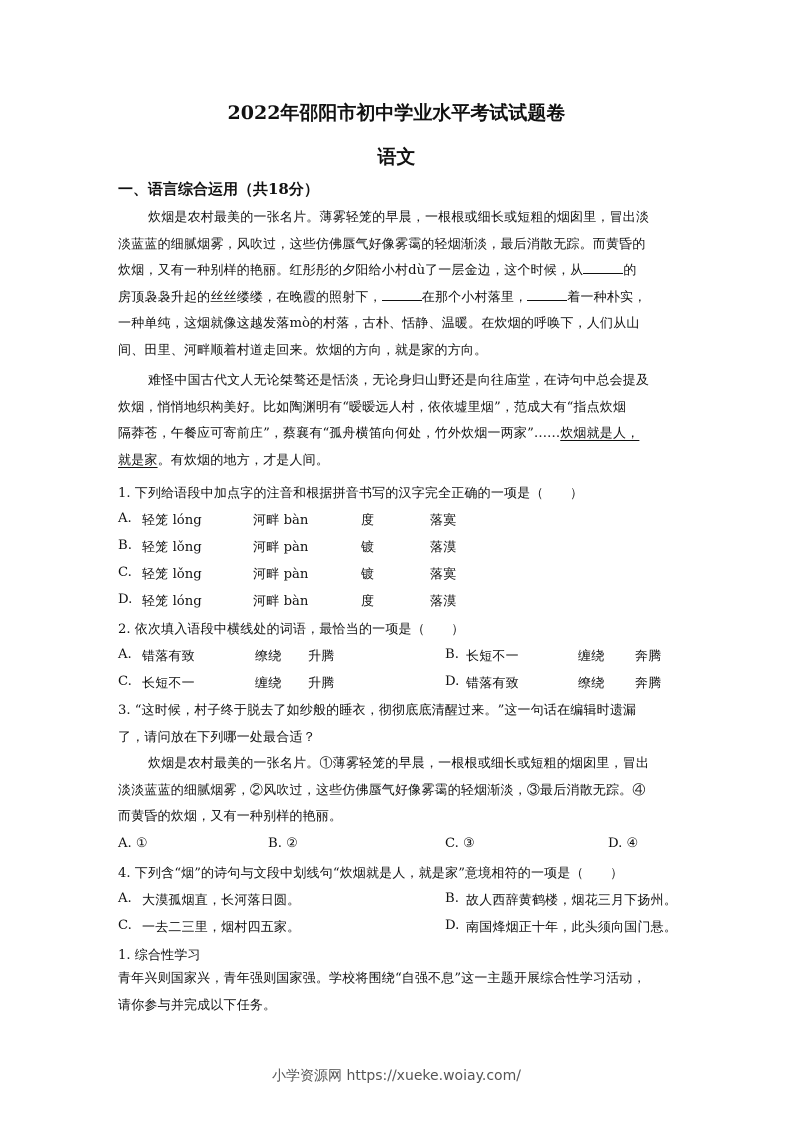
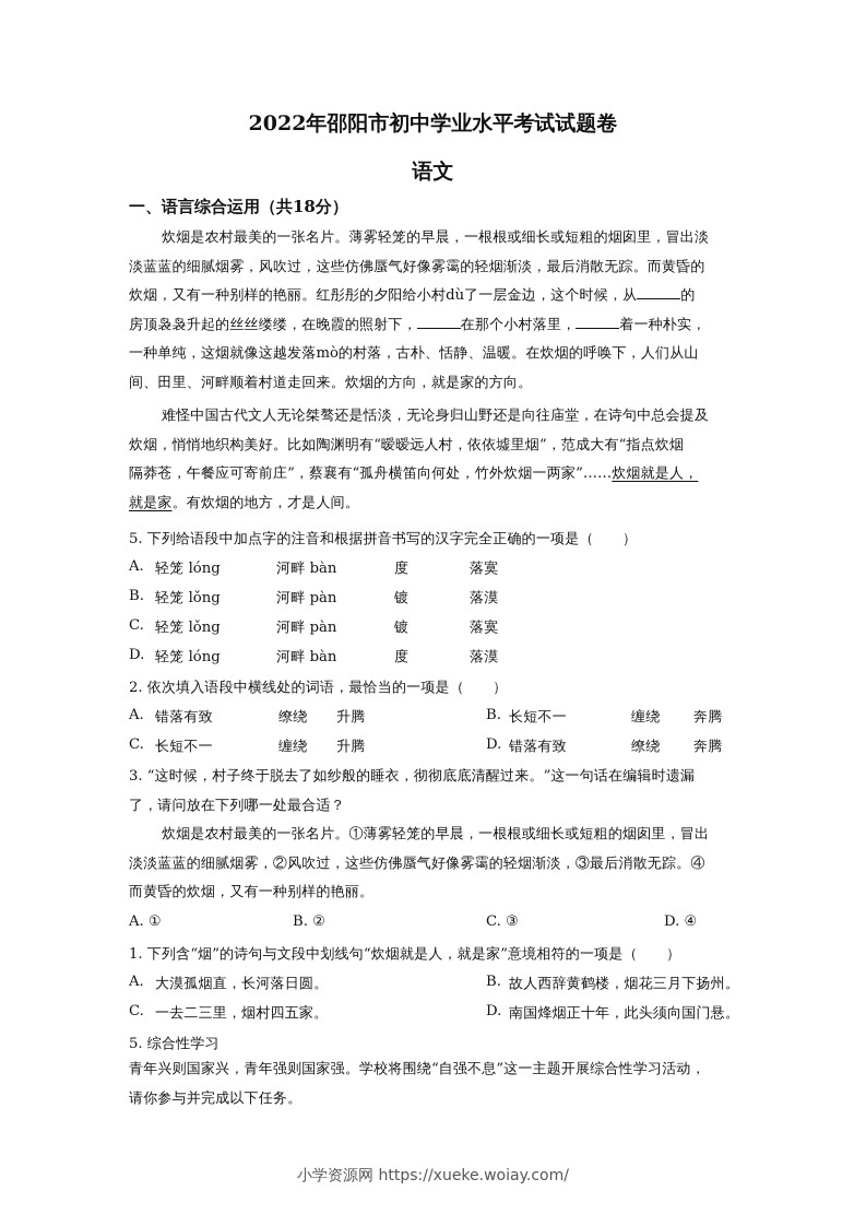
  2022年邵阳市初中学业水平考试试题卷
  语文
  一、语言综合运用（共18分）
  炊烟是农村最美的一张名片。薄雾轻笼的早晨，一根根或细长或短粗的烟囱里，冒出淡
  淡蓝蓝的细腻烟雾，风吹过，这些仿佛蜃气好像雾霭的轻烟渐淡，最后消散无踪。而黄昏的
  炊烟，又有一种别样的艳丽。红彤彤的夕阳给小村dù了一层金边，这个时候，从 的
  房顶袅袅升起的丝丝缕缕，在晚霞的照射下， 在那个小村落里， 着一种朴实，
  一种单纯，这烟就像这越发落mò的村落，古朴、恬静、温暖。在炊烟的呼唤下，人们从山
  间、田里、河畔顺着村道走回来。炊烟的方向，就是家的方向。
  难怪中国古代文人无论桀骜还是恬淡，无论身归山野还是向往庙堂，在诗句中总会提及
  炊烟，悄悄地织构美好。比如陶渊明有“暧暧远人村，依依墟里烟”，范成大有“指点炊烟
  隔莽苍，午餐应可寄前庄”，蔡襄有“孤舟横笛向何处，竹外炊烟一两家”……炊烟就是人，
  就是家。有炊烟的地方，才是人间。
- 1. 下列给语段中加点字的注音和根据拼音书写的汉字完全正确的一项是（ ）
+ 5. 下列给语段中加点字的注音和根据拼音书写的汉字完全正确的一项是（ ）
  A.
  轻笼 lóng
  河畔 bàn
  度
  落寞
  B.
  轻笼 lǒng
  河畔 pàn
  镀
  落漠
  C.
  轻笼 lǒng
  河畔 pàn
  镀
  落寞
  D.
  轻笼 lóng
  河畔 bàn
  度
  落漠
  2. 依次填入语段中横线处的词语，最恰当的一项是（ ）
  A.
  错落有致
  缭绕
  升腾
  B.
  长短不一
  缠绕
  奔腾
  C.
  长短不一
  缠绕
  升腾
  D.
  错落有致
  缭绕
  奔腾
  3. “这时候，村子终于脱去了如纱般的睡衣，彻彻底底清醒过来。”这一句话在编辑时遗漏
  了，请问放在下列哪一处最合适？
  炊烟是农村最美的一张名片。①薄雾轻笼的早晨，一根根或细长或短粗的烟囱里，冒出
  淡淡蓝蓝的细腻烟雾，②风吹过，这些仿佛蜃气好像雾霭的轻烟渐淡，③最后消散无踪。④
  而黄昏的炊烟，又有一种别样的艳丽。
  A. ①
  B. ②
  C. ③
  D. ④
- 4. 下列含“烟”的诗句与文段中划线句“炊烟就是人，就是家”意境相符的一项是（ ）
+ 1. 下列含“烟”的诗句与文段中划线句“炊烟就是人，就是家”意境相符的一项是（ ）
  A.
  大漠孤烟直，长河落日圆。
  B.
  故人西辞黄鹤楼，烟花三月下扬州。
  C.
  一去二三里，烟村四五家。
  D.
  南国烽烟正十年，此头须向国门悬。
- 1. 综合性学习
+ 5. 综合性学习
  青年兴则国家兴，青年强则国家强。学校将围绕“自强不息”这一主题开展综合性学习活动，
  请你参与并完成以下任务。
  小学资源网 https://xueke.woiay.com/
